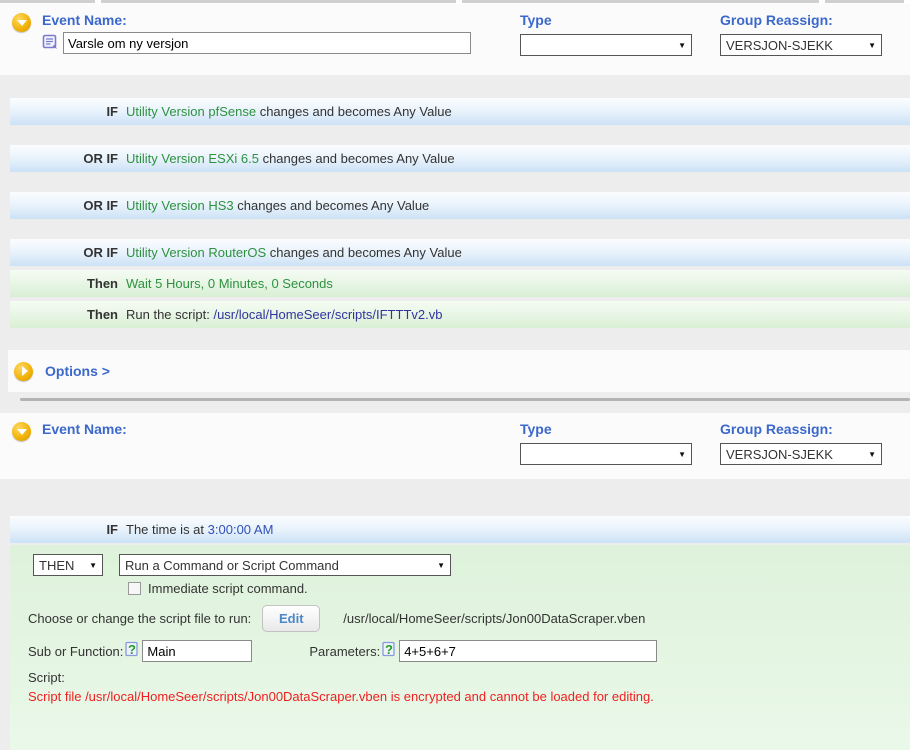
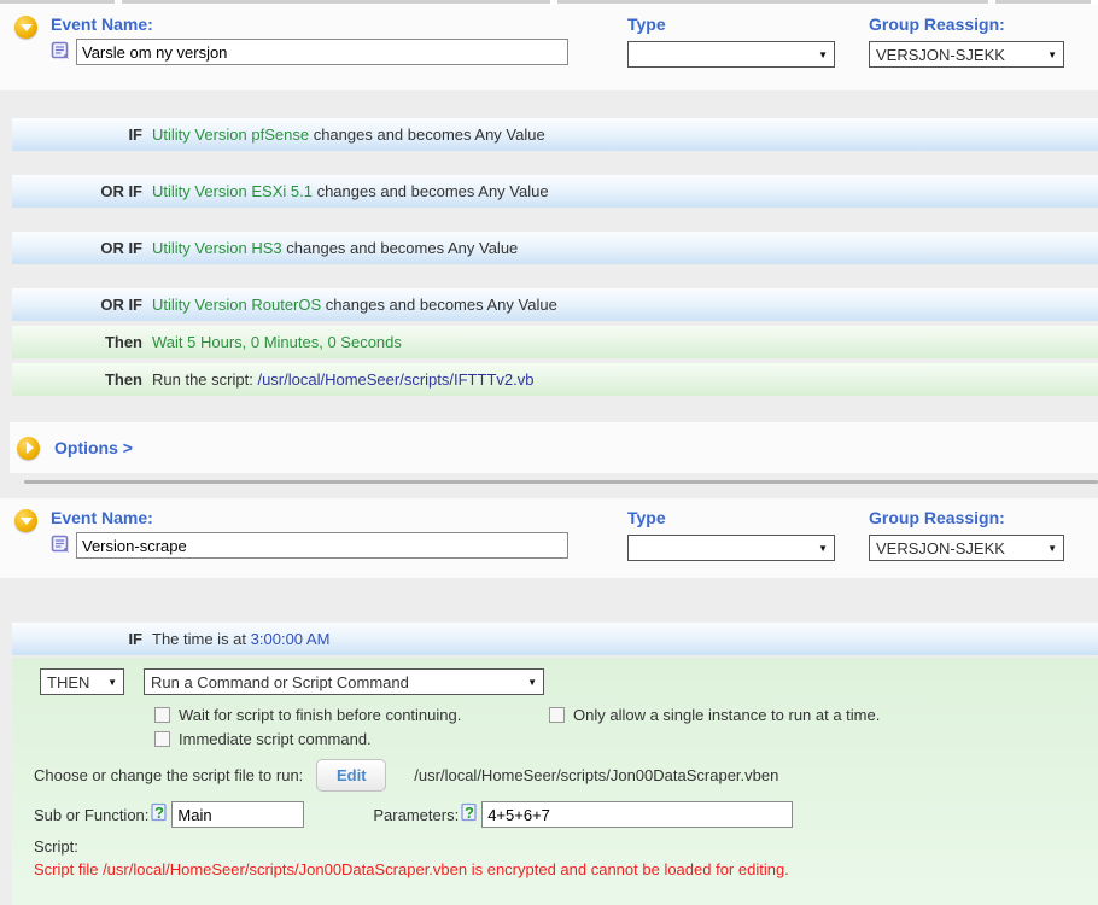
  Event Name:
  Varsle om ny versjon
  Type
  ▼
  Group Reassign:
  VERSJON-SJEKK
  ▼
  IF Utility Version pfSense changes and becomes Any Value
- OR IF Utility Version ESXi 6.5 changes and becomes Any Value
+ OR IF Utility Version ESXi 5.1 changes and becomes Any Value
  OR IF Utility Version HS3 changes and becomes Any Value
  OR IF Utility Version RouterOS changes and becomes Any Value
  Then Wait 5 Hours, 0 Minutes, 0 Seconds
  Then Run the script: /usr/local/HomeSeer/scripts/IFTTTv2.vb
  Options >
  Event Name:
+ Version-scrape
  Type
  ▼
  Group Reassign:
  VERSJON-SJEKK
  ▼
  IF The time is at 3:00:00 AM
  THEN
  ▼
  Run a Command or Script Command
  ▼
+ Wait for script to finish before continuing.
+ Only allow a single instance to run at a time.
  Immediate script command.
  Choose or change the script file to run:
  Edit
  /usr/local/HomeSeer/scripts/Jon00DataScraper.vben
  Sub or Function:
  ?
  Main
  Parameters:
  ?
  4+5+6+7
  Script:
  Script file /usr/local/HomeSeer/scripts/Jon00DataScraper.vben is encrypted and cannot be loaded for editing.
